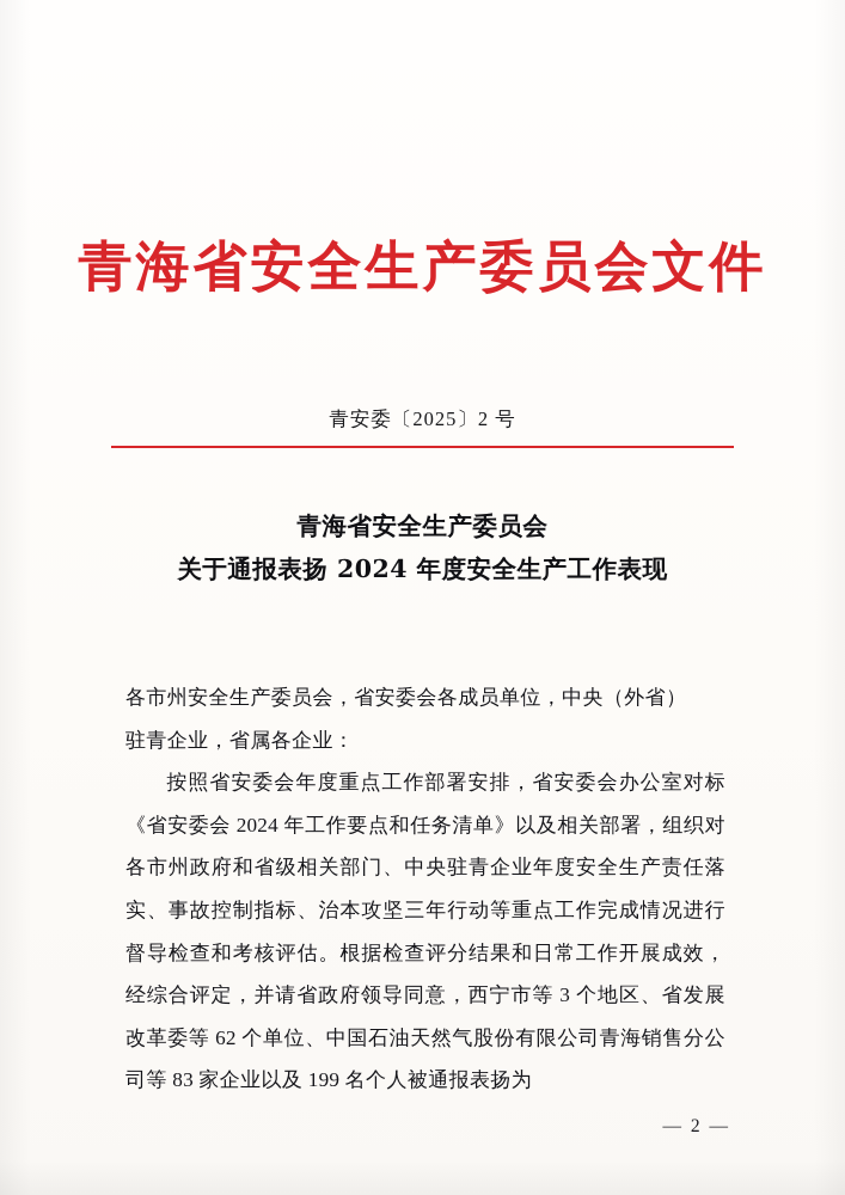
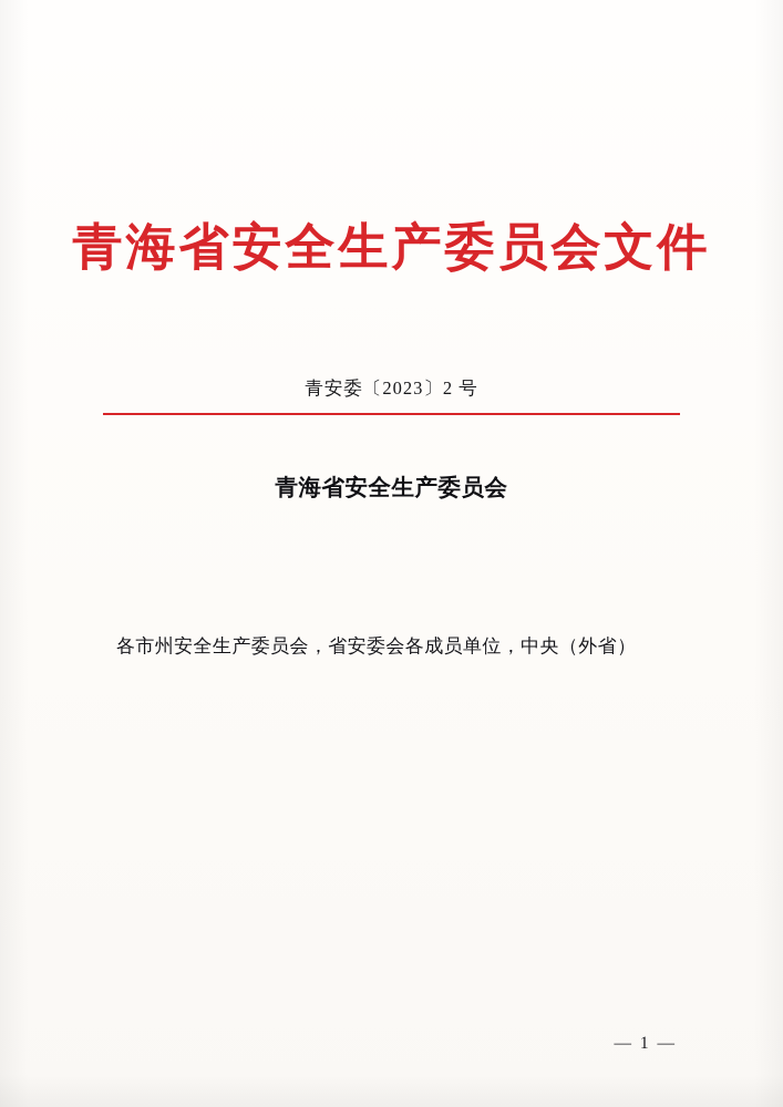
  青海省安全生产委员会文件
- 青安委〔2025〕2 号
+ 青安委〔2023〕2 号
  青海省安全生产委员会
- 关于通报表扬 2024 年度安全生产工作表现
  各市州安全生产委员会，省安委会各成员单位，中央（外省）
- 驻青企业，省属各企业：
- 按照省安委会年度重点工作部署安排，省安委会办公室对标《省安委会 2024 年工作要点和任务清单》以及相关部署，组织对各市州政府和省级相关部门、中央驻青企业年度安全生产责任落实、事故控制指标、治本攻坚三年行动等重点工作完成情况进行督导检查和考核评估。根据检查评分结果和日常工作开展成效，经综合评定，并请省政府领导同意，西宁市等 3 个地区、省发展改革委等 62 个单位、中国石油天然气股份有限公司青海销售分公司等 83 家企业以及 199 名个人被通报表扬为
- — 2 —
+ — 1 —
